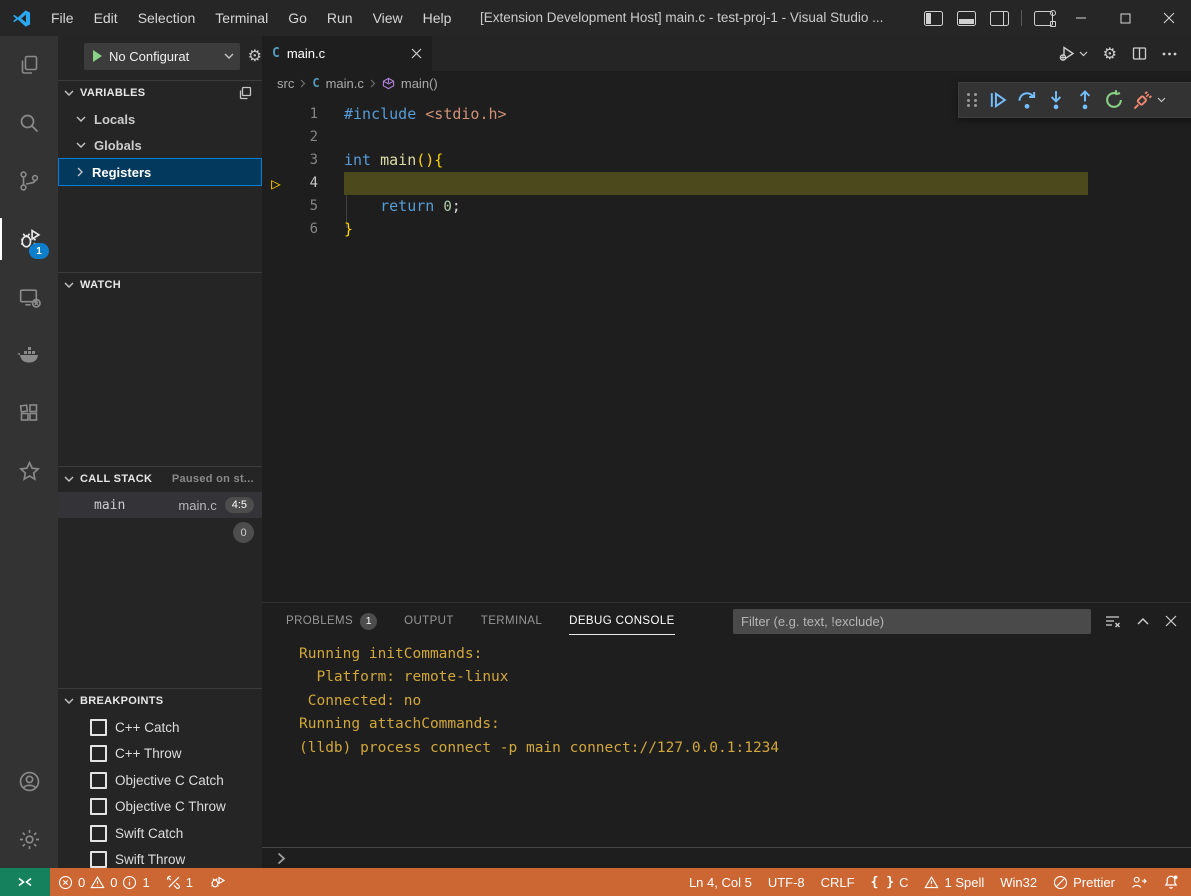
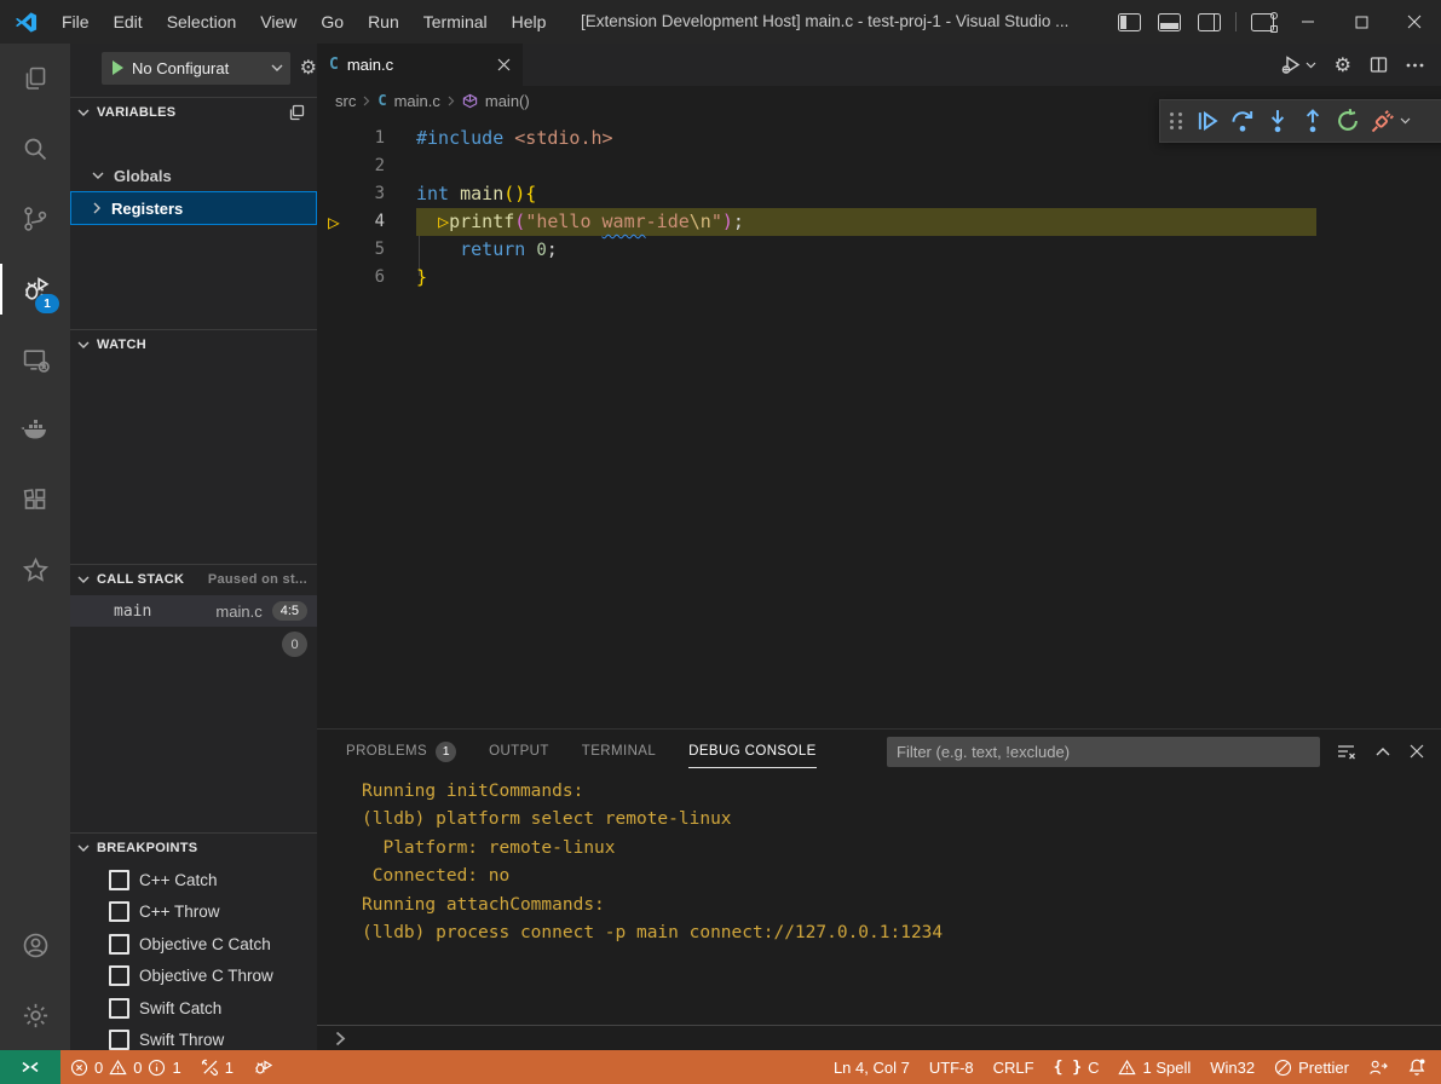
  File
  Edit
  Selection
- Terminal
+ View
  Go
  Run
- View
+ Terminal
  Help
  [Extension Development Host] main.c - test-proj-1 - Visual Studio ...
  1
  No Configurat
  ⚙
  VARIABLES
- Locals
  Globals
  Registers
  WATCH
  CALL STACK
  Paused on st...
  main
  main.c
  4:5
  0
  BREAKPOINTS
  C++ Catch
  C++ Throw
  Objective C Catch
  Objective C Throw
  Swift Catch
  Swift Throw
  C
  main.c
  ⚙
  src
  C
  main.c
  main()
  1
  #include <stdio.h>
  2
  3
  int main(){
  ▷
  4
+ ▷printf("hello wamr-ide\n");
  5
  return 0;
  6
  }
  PROBLEMS
  1
  OUTPUT
  TERMINAL
  DEBUG CONSOLE
  Filter (e.g. text, !exclude)
  Running initCommands:
+ (lldb) platform select remote-linux
  Platform: remote-linux
  Connected: no
  Running attachCommands:
  (lldb) process connect -p main connect://127.0.0.1:1234
  0
  0
  1
  1
- Ln 4, Col 5
+ Ln 4, Col 7
  UTF-8
  CRLF
  { }
  C
  1 Spell
  Win32
  Prettier
